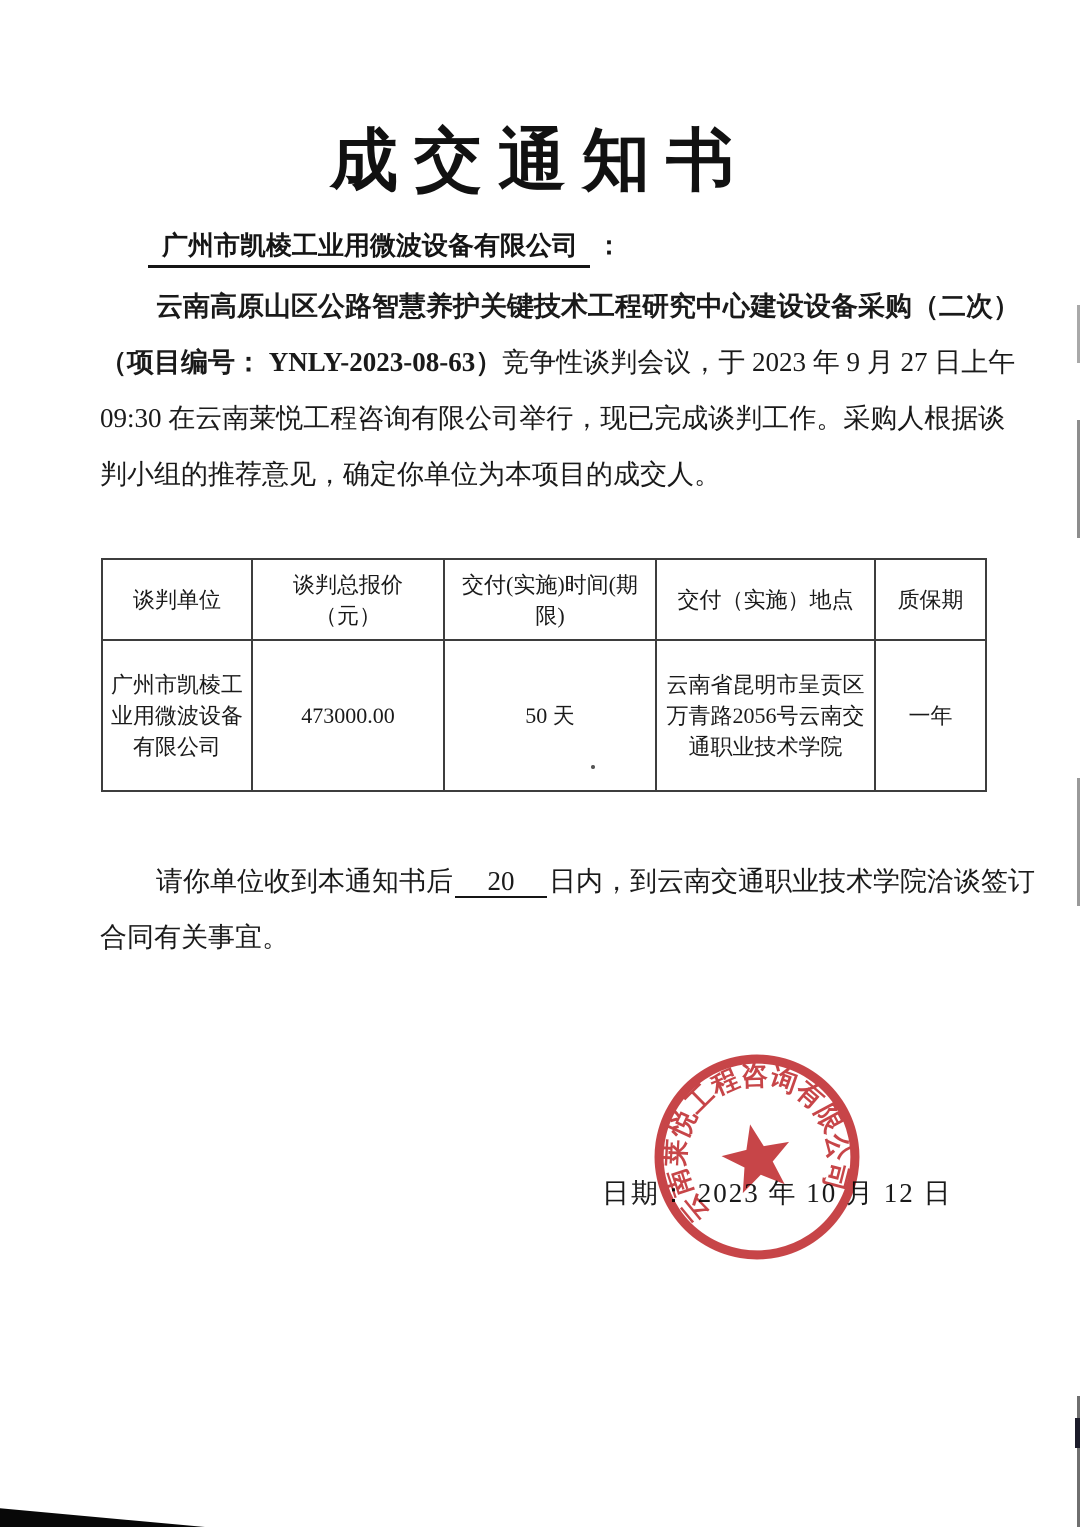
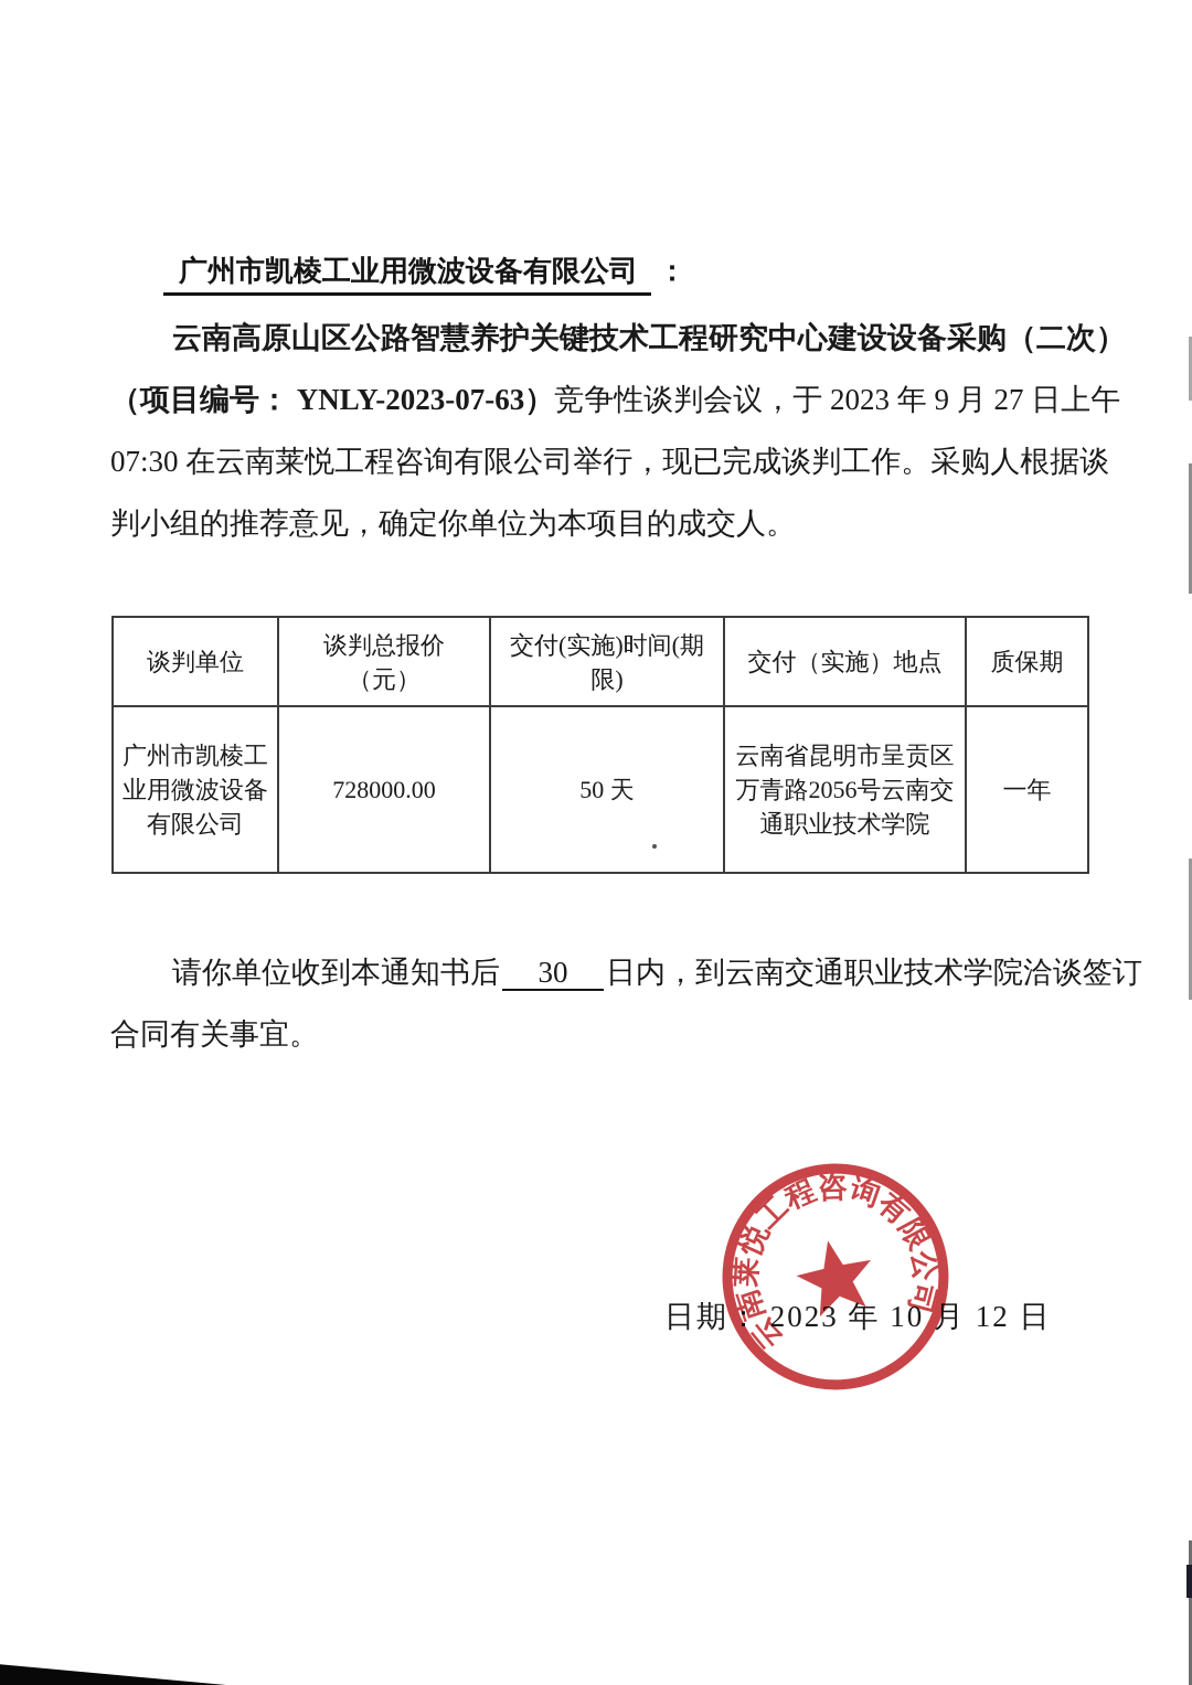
- 成交通知书
  广州市凯棱工业用微波设备有限公司 ：
  云南高原山区公路智慧养护关键技术工程研究中心建设设备采购（二次）
- （项目编号： YNLY-2023-08-63）竞争性谈判会议，于 2023 年 9 月 27 日上午
+ （项目编号： YNLY-2023-07-63）竞争性谈判会议，于 2023 年 9 月 27 日上午
- 09:30 在云南莱悦工程咨询有限公司举行，现已完成谈判工作。采购人根据谈
+ 07:30 在云南莱悦工程咨询有限公司举行，现已完成谈判工作。采购人根据谈
  判小组的推荐意见，确定你单位为本项目的成交人。
  谈判单位	谈判总报价 （元）	交付(实施)时间(期 限)	交付（实施）地点	质保期
- 广州市凯棱工 业用微波设备 有限公司	473000.00	50 天	云南省昆明市呈贡区 万青路2056号云南交 通职业技术学院	一年
+ 广州市凯棱工 业用微波设备 有限公司	728000.00	50 天	云南省昆明市呈贡区 万青路2056号云南交 通职业技术学院	一年
- 请你单位收到本通知书后 20 日内，到云南交通职业技术学院洽谈签订
+ 请你单位收到本通知书后 30 日内，到云南交通职业技术学院洽谈签订
  合同有关事宜。
  日期： 2023 年 10 月 12 日
